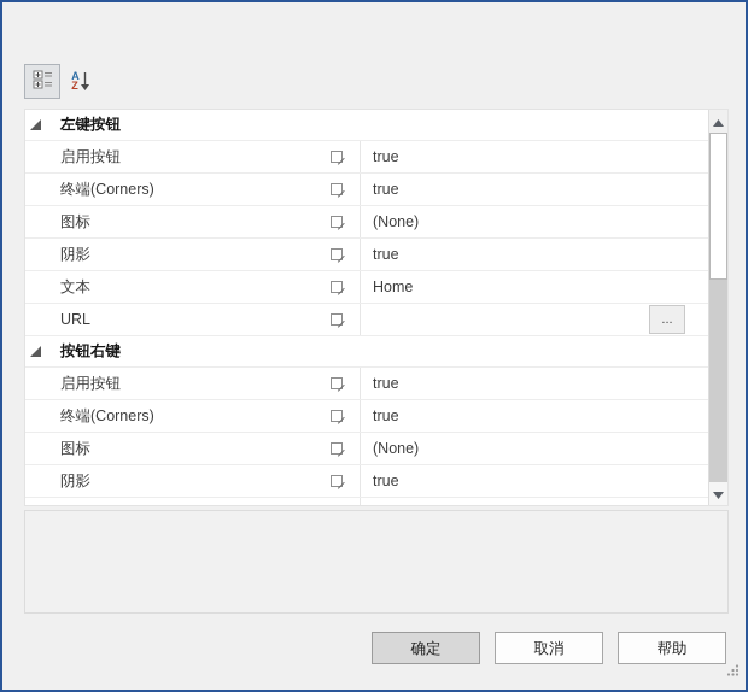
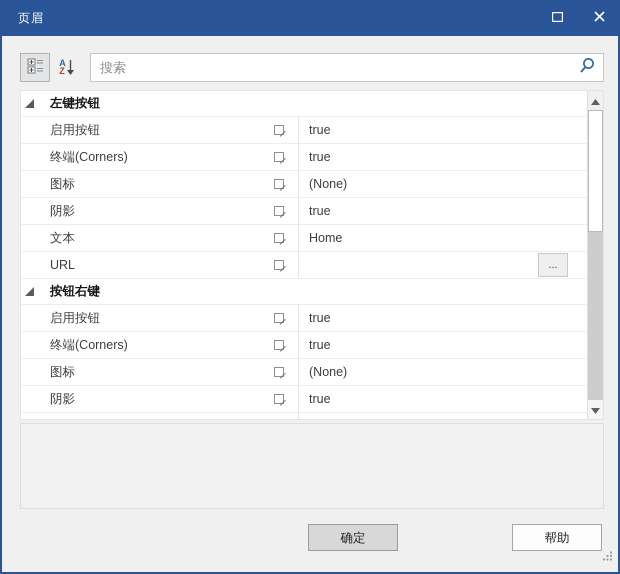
+ 页眉
  A
  Z
+ 搜索
  左键按钮
  启用按钮
  true
  终端(Corners)
  true
  图标
  (None)
  阴影
  true
  文本
  Home
  URL
  ...
  按钮右键
  启用按钮
  true
  终端(Corners)
  true
  图标
  (None)
  阴影
  true
  确定
- 取消
  帮助
